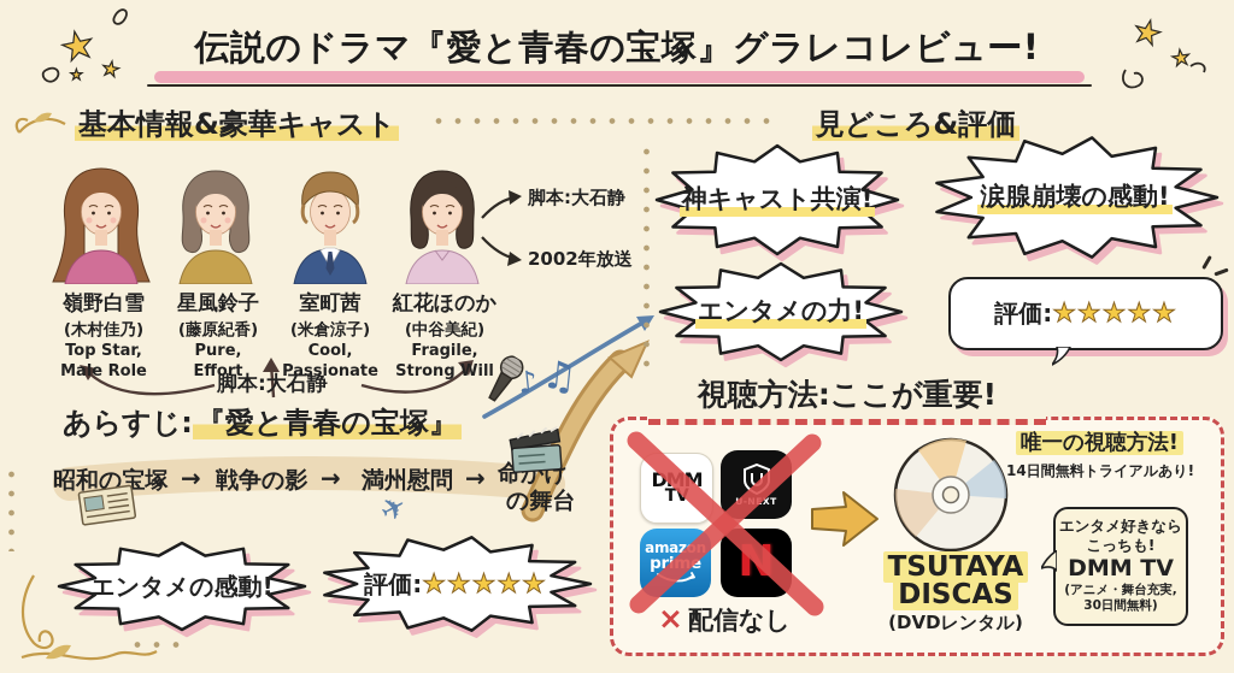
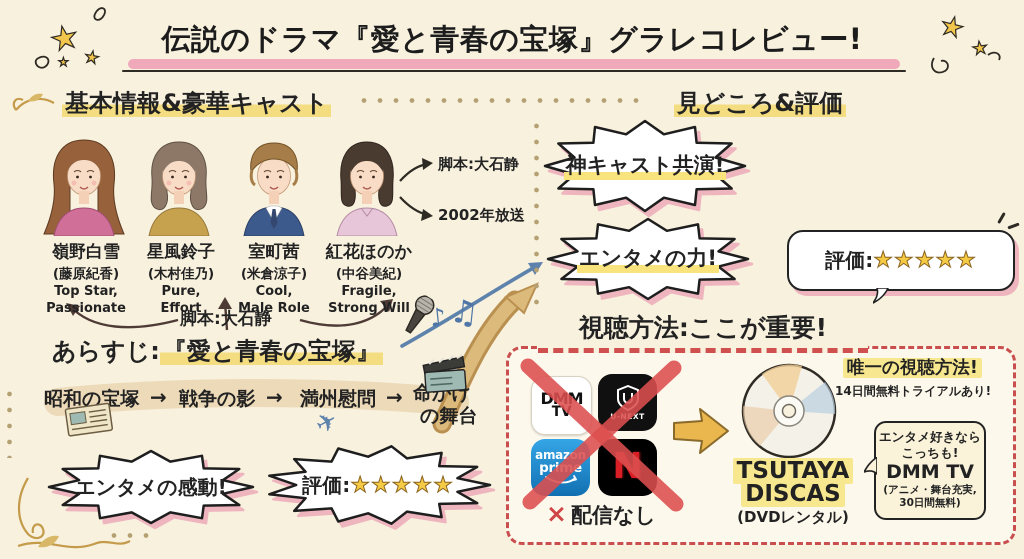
  ★
  伝説のドラマ『愛と青春の宝塚』グラレコレビュー!
  基本情報&豪華キャスト
  嶺野白雪
- (木村佳乃)
+ (藤原紀香)
  Top Star,
- Male Role
+ Passionate
  星風鈴子
- (藤原紀香)
+ (木村佳乃)
  Pure,
  Effort
  室町茜
  (米倉涼子)
  Cool,
- Passionate
+ Male Role
  紅花ほのか
  (中谷美紀)
  Fragile,
  Strong Will
  脚本:大石静
  2002年放送
  脚本:大石静
  あらすじ:『愛と青春の宝塚』
  昭和の宝塚
  →
  戦争の影
  →
  満州慰問
  →
  命がけ
  の舞台
  エンタメの感動!
  評価:★★★★★
  見どころ&評価
  神キャスト共演!
- 涙腺崩壊の感動!
  エンタメの力!
  評価:★★★★★
  視聴方法:ここが重要!
  DMM
  TV
  U-NEXT
  amazon
  prime
  N
  × 配信なし
  TSUTAYA
  DISCAS
  (DVDレンタル)
  唯一の視聴方法!
  14日間無料トライアルあり!
  エンタメ好きなら
  こっちも!
  DMM TV
  (アニメ・舞台充実,
  30日間無料)
